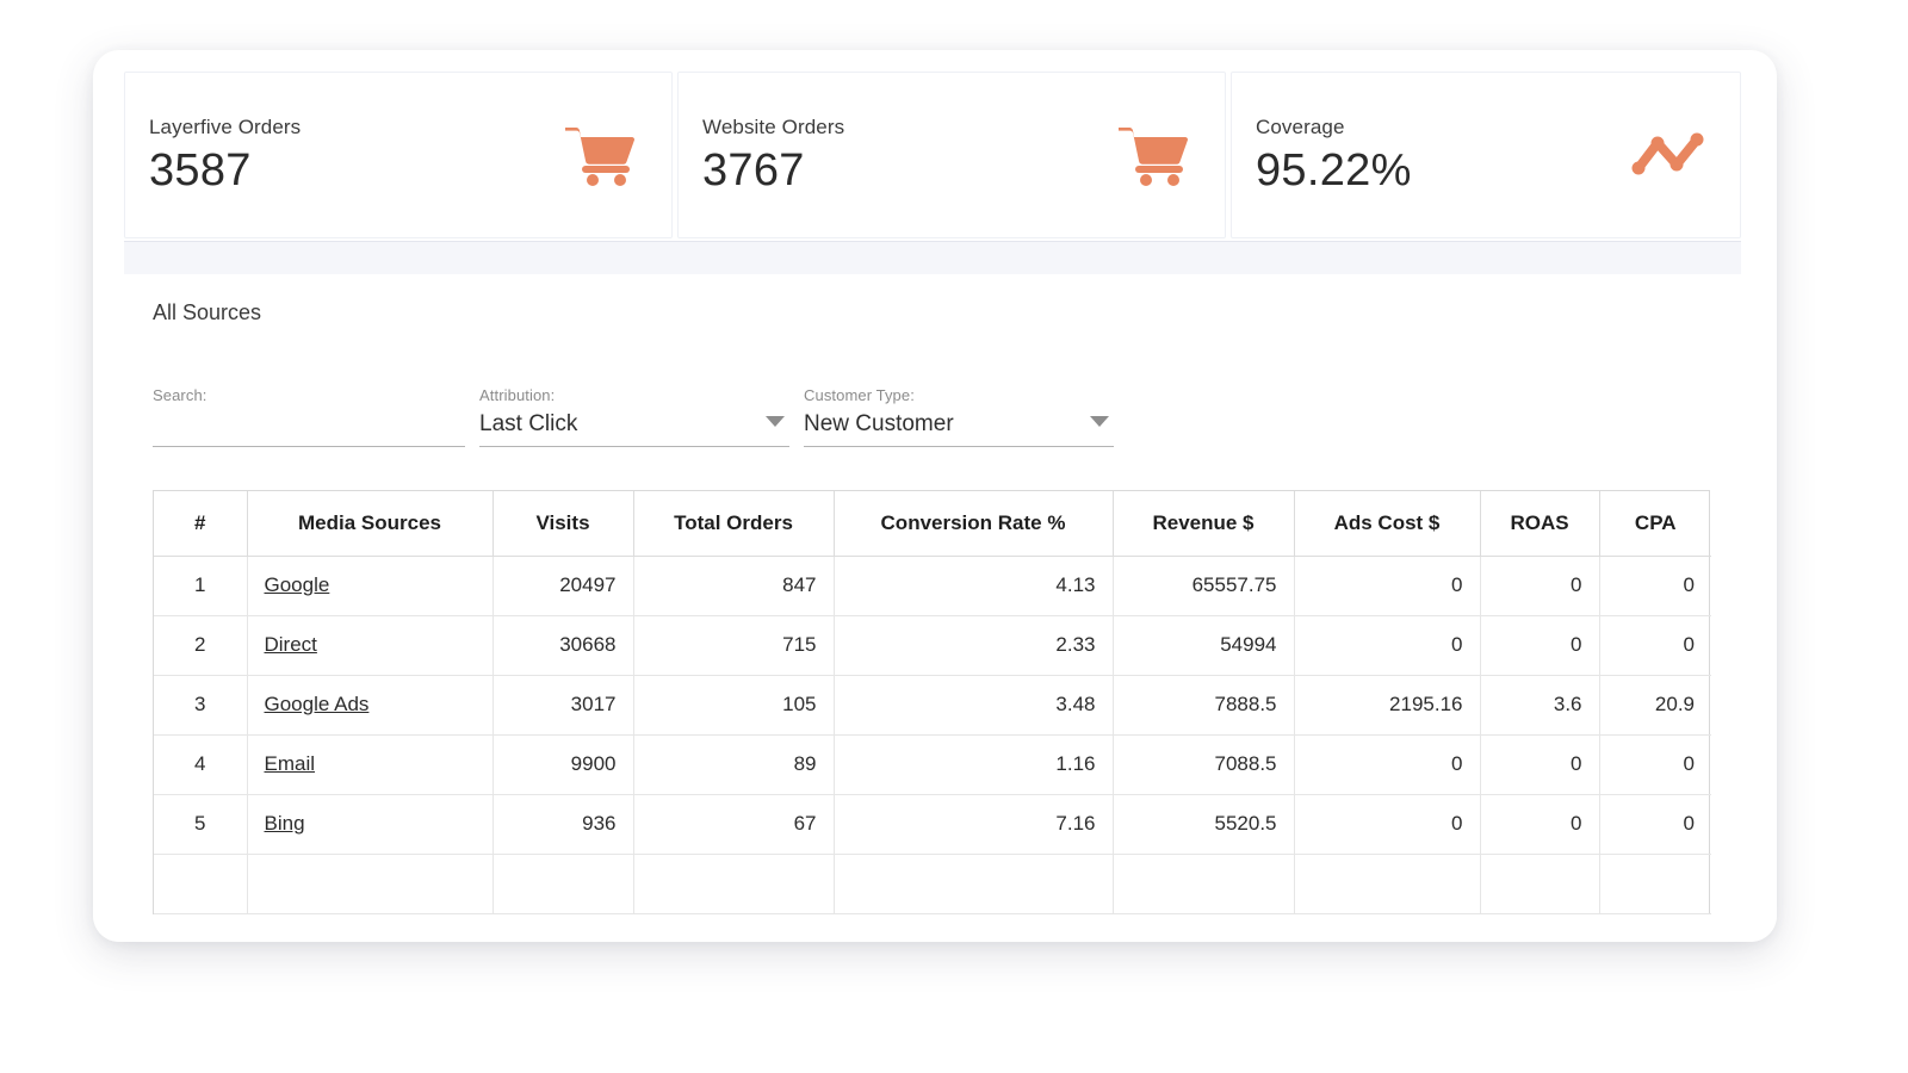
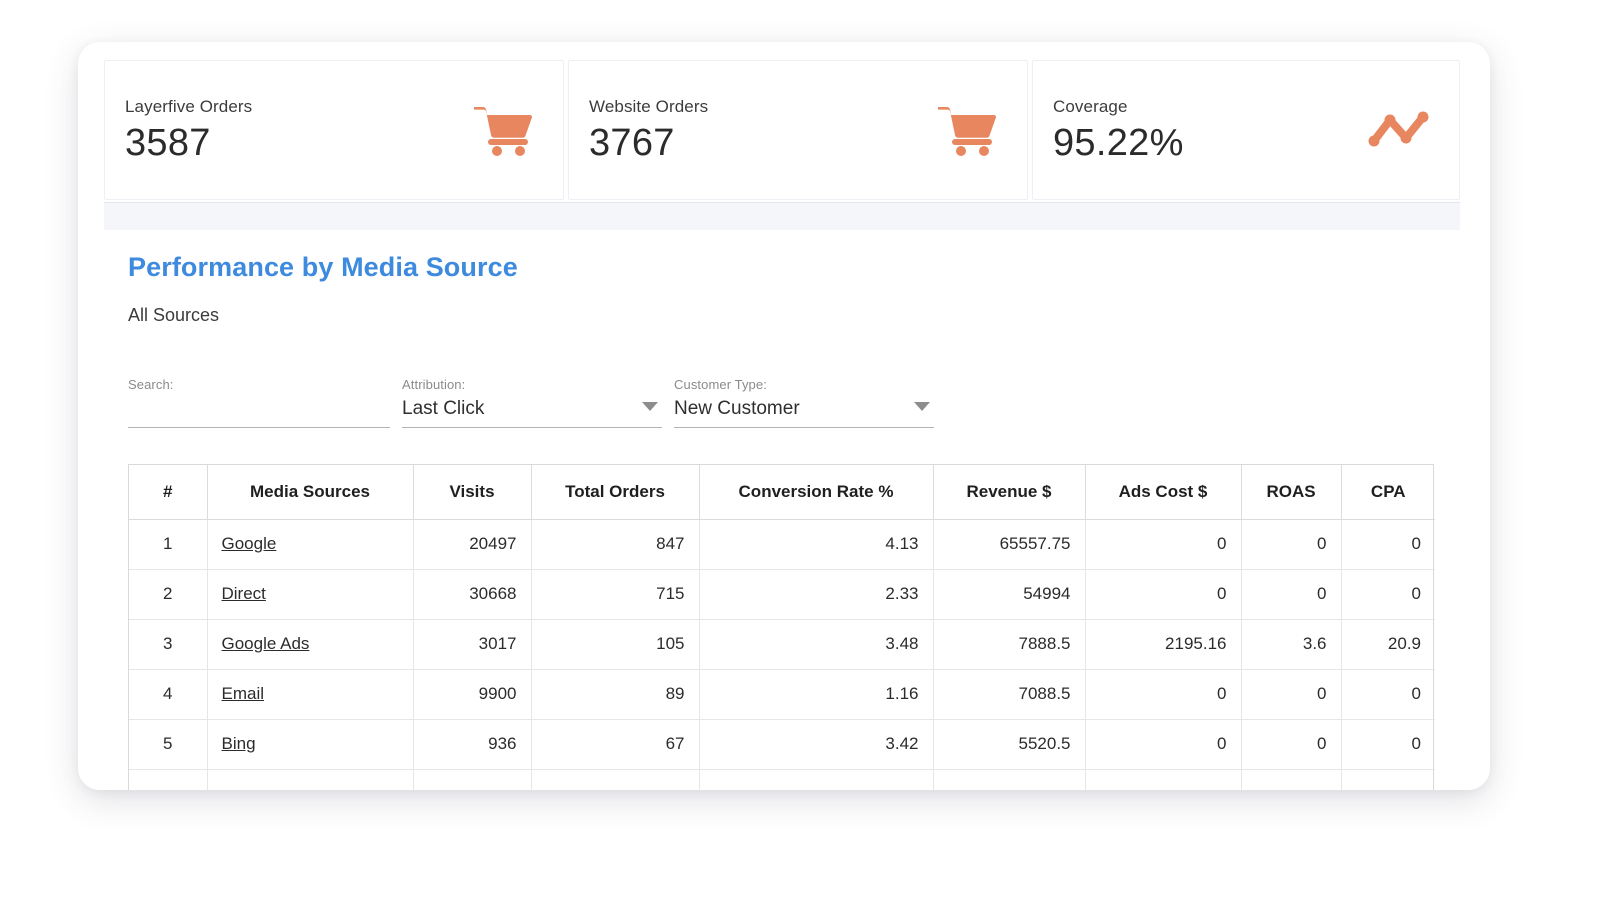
  Layerfive Orders
  3587
  Website Orders
  3767
  Coverage
  95.22%
+ Performance by Media Source
  All Sources
  Search:
  Attribution:
  Last Click
  Customer Type:
  New Customer
  #	Media Sources	Visits	Total Orders	Conversion Rate %	Revenue $	Ads Cost $	ROAS	CPA
  1	Google	20497	847	4.13	65557.75	0	0	0
  2	Direct	30668	715	2.33	54994	0	0	0
  3	Google Ads	3017	105	3.48	7888.5	2195.16	3.6	20.9
  4	Email	9900	89	1.16	7088.5	0	0	0
- 5	Bing	936	67	7.16	5520.5	0	0	0
+ 5	Bing	936	67	3.42	5520.5	0	0	0
